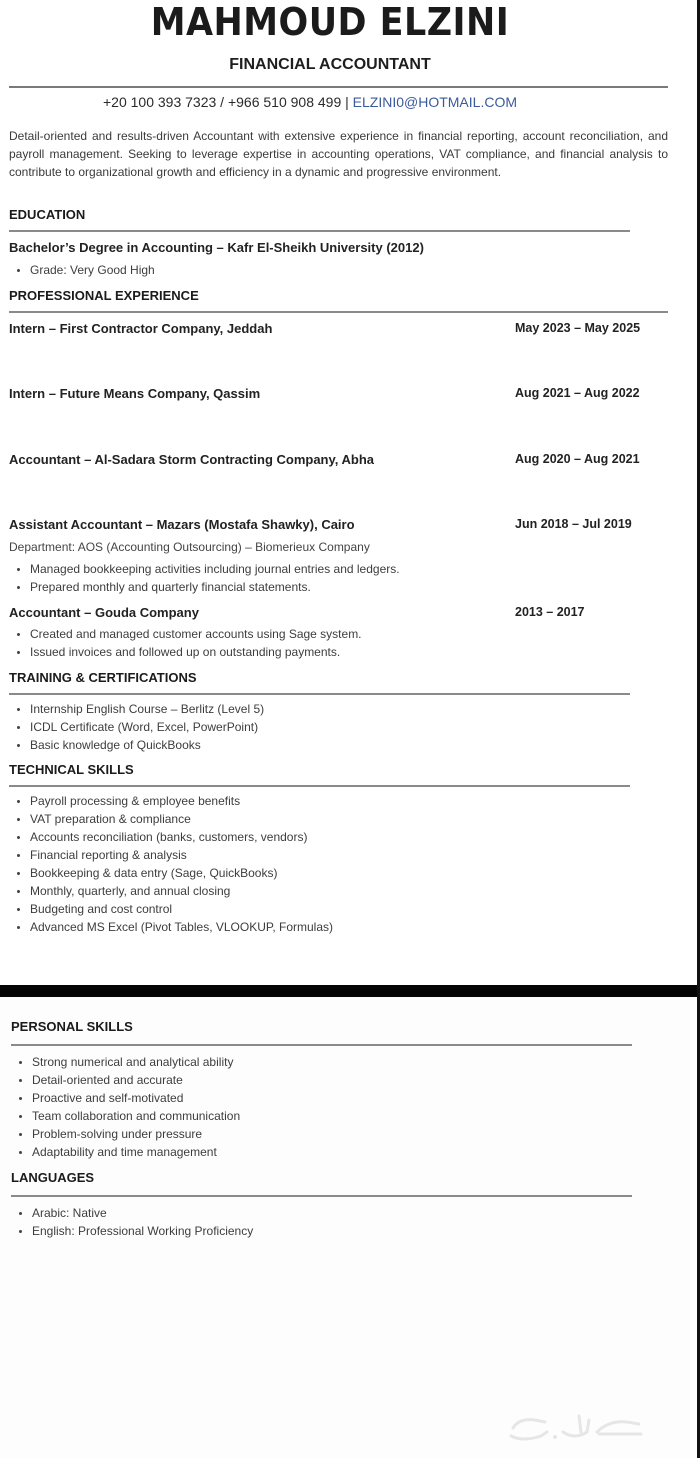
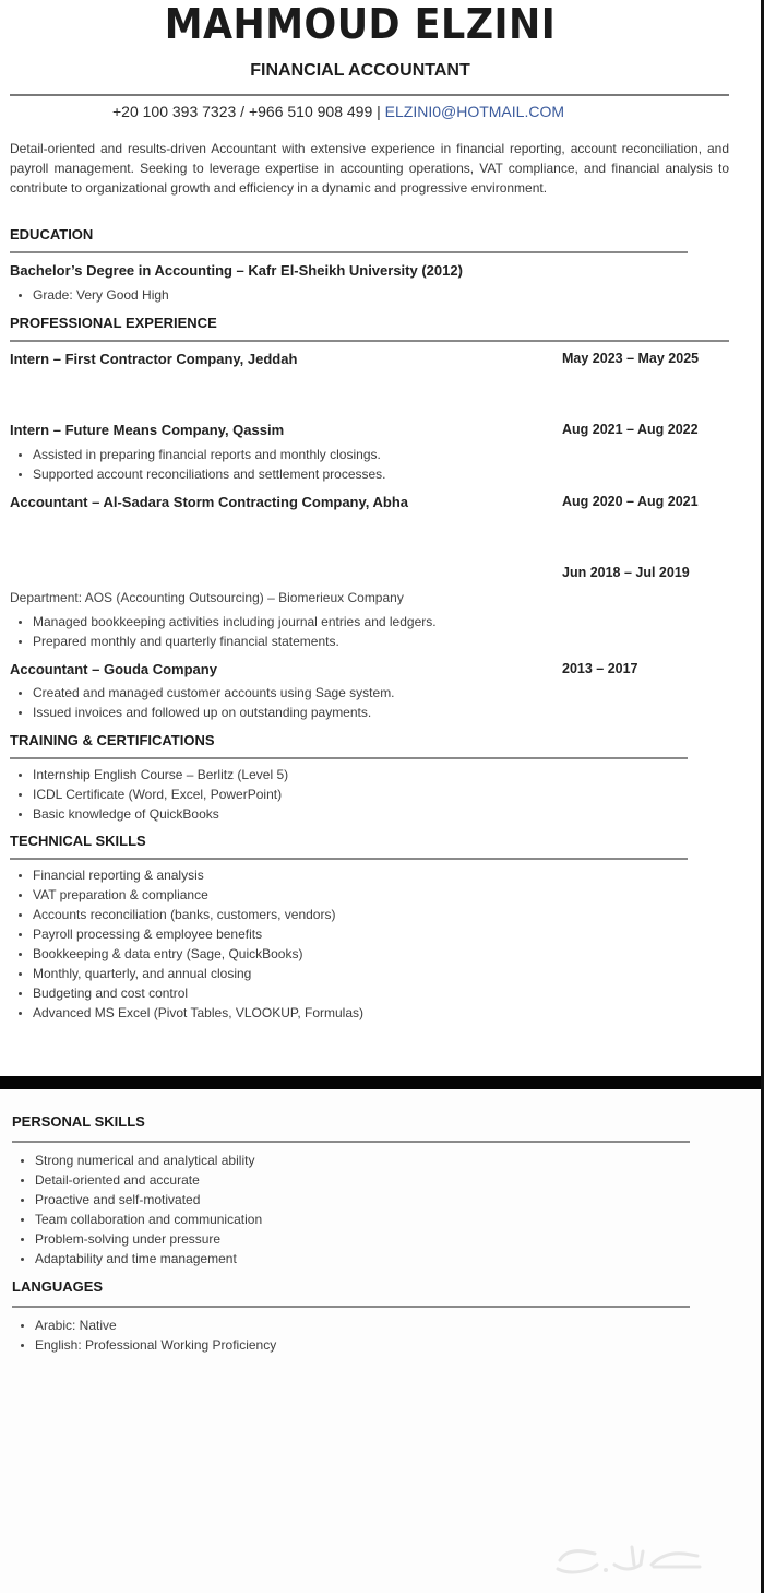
  MAHMOUD ELZINI
  FINANCIAL ACCOUNTANT
  +20 100 393 7323 / +966 510 908 499 | ELZINI0@HOTMAIL.COM
  Detail-oriented and results-driven Accountant with extensive experience in financial reporting, account reconciliation, and payroll management. Seeking to leverage expertise in accounting operations, VAT compliance, and financial analysis to contribute to organizational growth and efficiency in a dynamic and progressive environment.
  EDUCATION
  Bachelor’s Degree in Accounting – Kafr El-Sheikh University (2012)
  Grade: Very Good High
  PROFESSIONAL EXPERIENCE
  Intern – First Contractor Company, Jeddah
  May 2023 – May 2025
  Intern – Future Means Company, Qassim
  Aug 2021 – Aug 2022
+ Assisted in preparing financial reports and monthly closings.
+ Supported account reconciliations and settlement processes.
  Accountant – Al-Sadara Storm Contracting Company, Abha
  Aug 2020 – Aug 2021
- Assistant Accountant – Mazars (Mostafa Shawky), Cairo
  Jun 2018 – Jul 2019
  Department: AOS (Accounting Outsourcing) – Biomerieux Company
  Managed bookkeeping activities including journal entries and ledgers.
  Prepared monthly and quarterly financial statements.
  Accountant – Gouda Company
  2013 – 2017
  Created and managed customer accounts using Sage system.
  Issued invoices and followed up on outstanding payments.
  TRAINING & CERTIFICATIONS
  Internship English Course – Berlitz (Level 5)
  ICDL Certificate (Word, Excel, PowerPoint)
  Basic knowledge of QuickBooks
  TECHNICAL SKILLS
- Payroll processing & employee benefits
+ Financial reporting & analysis
  VAT preparation & compliance
  Accounts reconciliation (banks, customers, vendors)
- Financial reporting & analysis
+ Payroll processing & employee benefits
  Bookkeeping & data entry (Sage, QuickBooks)
  Monthly, quarterly, and annual closing
  Budgeting and cost control
  Advanced MS Excel (Pivot Tables, VLOOKUP, Formulas)
  PERSONAL SKILLS
  Strong numerical and analytical ability
  Detail-oriented and accurate
  Proactive and self-motivated
  Team collaboration and communication
  Problem-solving under pressure
  Adaptability and time management
  LANGUAGES
  Arabic: Native
  English: Professional Working Proficiency
